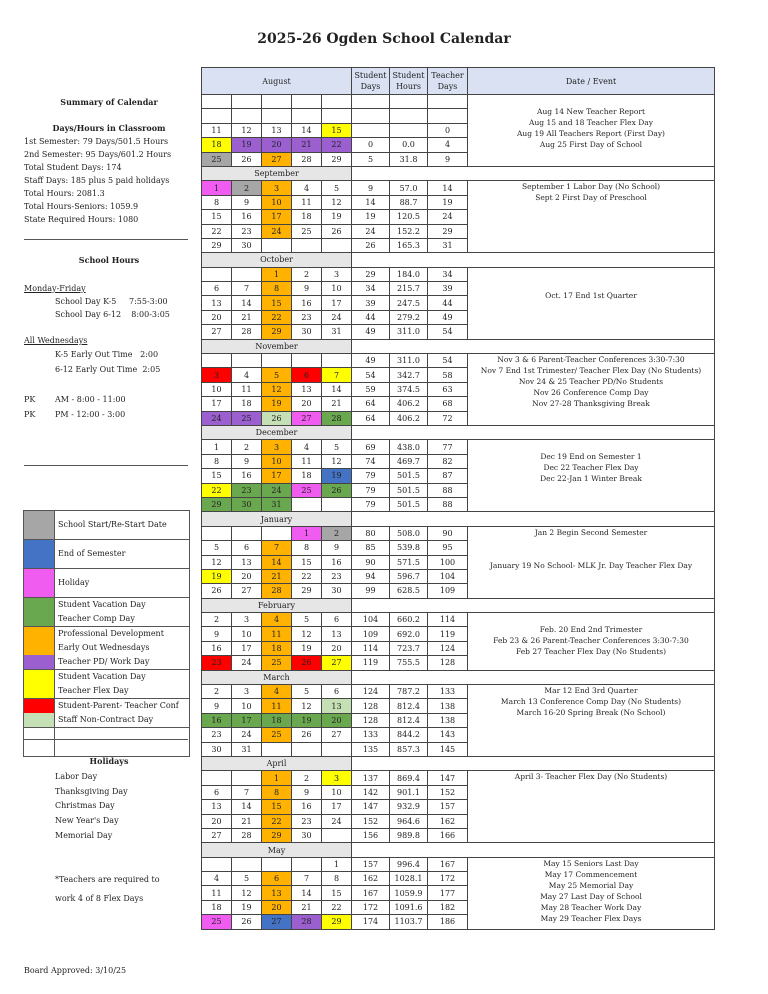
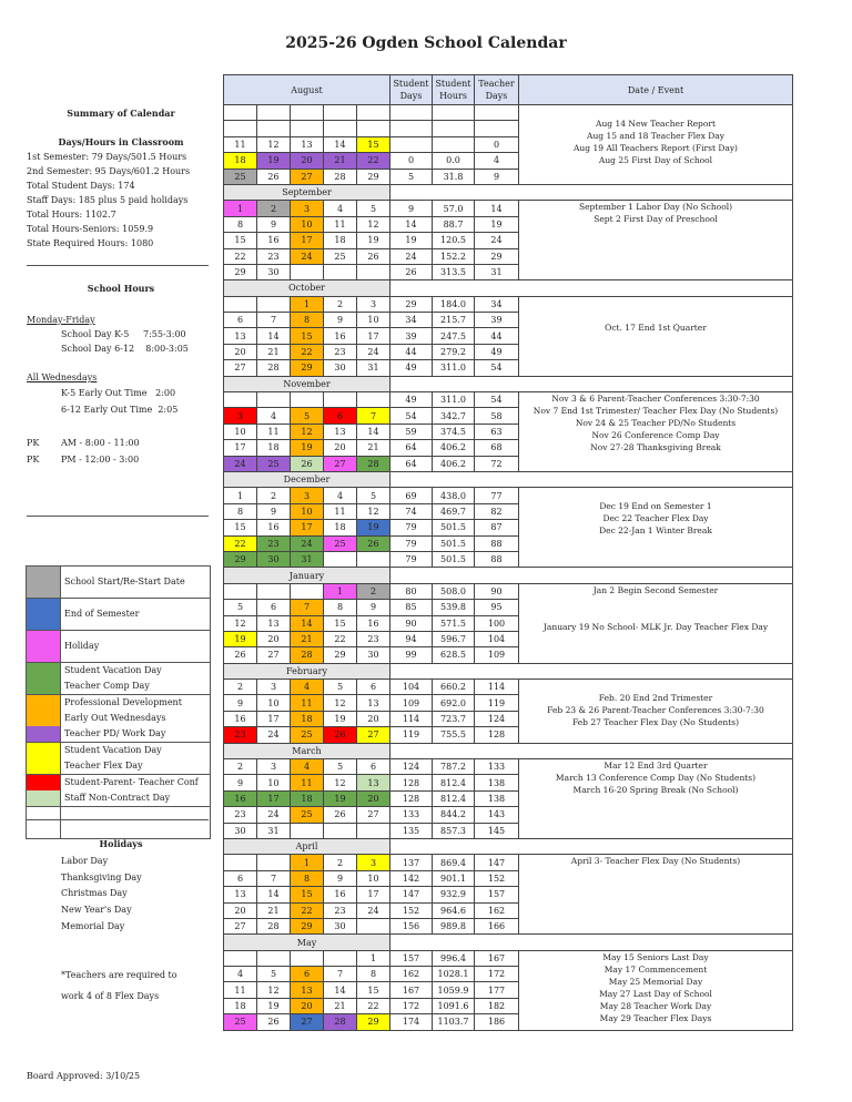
  2025-26 Ogden School Calendar
  Summary of Calendar
  Days/Hours in Classroom
  1st Semester: 79 Days/501.5 Hours
  2nd Semester: 95 Days/601.2 Hours
  Total Student Days: 174
  Staff Days: 185 plus 5 paid holidays
- Total Hours: 2081.3
+ Total Hours: 1102.7
  Total Hours-Seniors: 1059.9
  State Required Hours: 1080
  School Hours
  Monday-Friday
  School Day K-5 7:55-3:00
  School Day 6-12 8:00-3:05
  All Wednesdays
  K-5 Early Out Time 2:00
  6-12 Early Out Time 2:05
  PK
  AM - 8:00 - 11:00
  PK
  PM - 12:00 - 3:00
  Holidays
  Labor Day
  Thanksgiving Day
  Christmas Day
  New Year's Day
  Memorial Day
  *Teachers are required to
  work 4 of 8 Flex Days
  School Start/Re-Start Date
  End of Semester
  Holiday
  Student Vacation Day
  Teacher Comp Day
  Professional Development
  Early Out Wednesdays
  Teacher PD/ Work Day
  Student Vacation Day
  Teacher Flex Day
  Student-Parent- Teacher Conf
  Staff Non-Contract Day
  Board Approved: 3/10/25
  August	Student Days	Student Hours	Teacher Days	Date / Event
  								Aug 14 New Teacher ReportAug 15 and 18 Teacher Flex DayAug 19 All Teachers Report (First Day)Aug 25 First Day of School
  11	12	13	14	15			0
  18	19	20	21	22	0	0.0	4
  25	26	27	28	29	5	31.8	9
  September
  1	2	3	4	5	9	57.0	14	September 1 Labor Day (No School)Sept 2 First Day of Preschool
  8	9	10	11	12	14	88.7	19
  15	16	17	18	19	19	120.5	24
  22	23	24	25	26	24	152.2	29
- 29	30				26	165.3	31
+ 29	30				26	313.5	31
  October
  		1	2	3	29	184.0	34	Oct. 17 End 1st Quarter
  6	7	8	9	10	34	215.7	39
  13	14	15	16	17	39	247.5	44
  20	21	22	23	24	44	279.2	49
  27	28	29	30	31	49	311.0	54
  November
  					49	311.0	54	Nov 3 & 6 Parent-Teacher Conferences 3:30-7:30Nov 7 End 1st Trimester/ Teacher Flex Day (No Students)Nov 24 & 25 Teacher PD/No StudentsNov 26 Conference Comp DayNov 27-28 Thanksgiving Break
  3	4	5	6	7	54	342.7	58
  10	11	12	13	14	59	374.5	63
  17	18	19	20	21	64	406.2	68
  24	25	26	27	28	64	406.2	72
  December
  1	2	3	4	5	69	438.0	77	Dec 19 End on Semester 1Dec 22 Teacher Flex DayDec 22-Jan 1 Winter Break
  8	9	10	11	12	74	469.7	82
  15	16	17	18	19	79	501.5	87
  22	23	24	25	26	79	501.5	88
  29	30	31			79	501.5	88
  January
  			1	2	80	508.0	90	Jan 2 Begin Second Semester January 19 No School- MLK Jr. Day Teacher Flex Day
  5	6	7	8	9	85	539.8	95
  12	13	14	15	16	90	571.5	100
  19	20	21	22	23	94	596.7	104
  26	27	28	29	30	99	628.5	109
  February
  2	3	4	5	6	104	660.2	114	Feb. 20 End 2nd TrimesterFeb 23 & 26 Parent-Teacher Conferences 3:30-7:30Feb 27 Teacher Flex Day (No Students)
  9	10	11	12	13	109	692.0	119
  16	17	18	19	20	114	723.7	124
  23	24	25	26	27	119	755.5	128
  March
  2	3	4	5	6	124	787.2	133	Mar 12 End 3rd QuarterMarch 13 Conference Comp Day (No Students)March 16-20 Spring Break (No School)
  9	10	11	12	13	128	812.4	138
  16	17	18	19	20	128	812.4	138
  23	24	25	26	27	133	844.2	143
  30	31				135	857.3	145
  April
  		1	2	3	137	869.4	147	April 3- Teacher Flex Day (No Students)
  6	7	8	9	10	142	901.1	152
  13	14	15	16	17	147	932.9	157
  20	21	22	23	24	152	964.6	162
  27	28	29	30		156	989.8	166
  May
  				1	157	996.4	167	May 15 Seniors Last DayMay 17 CommencementMay 25 Memorial DayMay 27 Last Day of SchoolMay 28 Teacher Work DayMay 29 Teacher Flex Days
  4	5	6	7	8	162	1028.1	172
  11	12	13	14	15	167	1059.9	177
  18	19	20	21	22	172	1091.6	182
  25	26	27	28	29	174	1103.7	186
